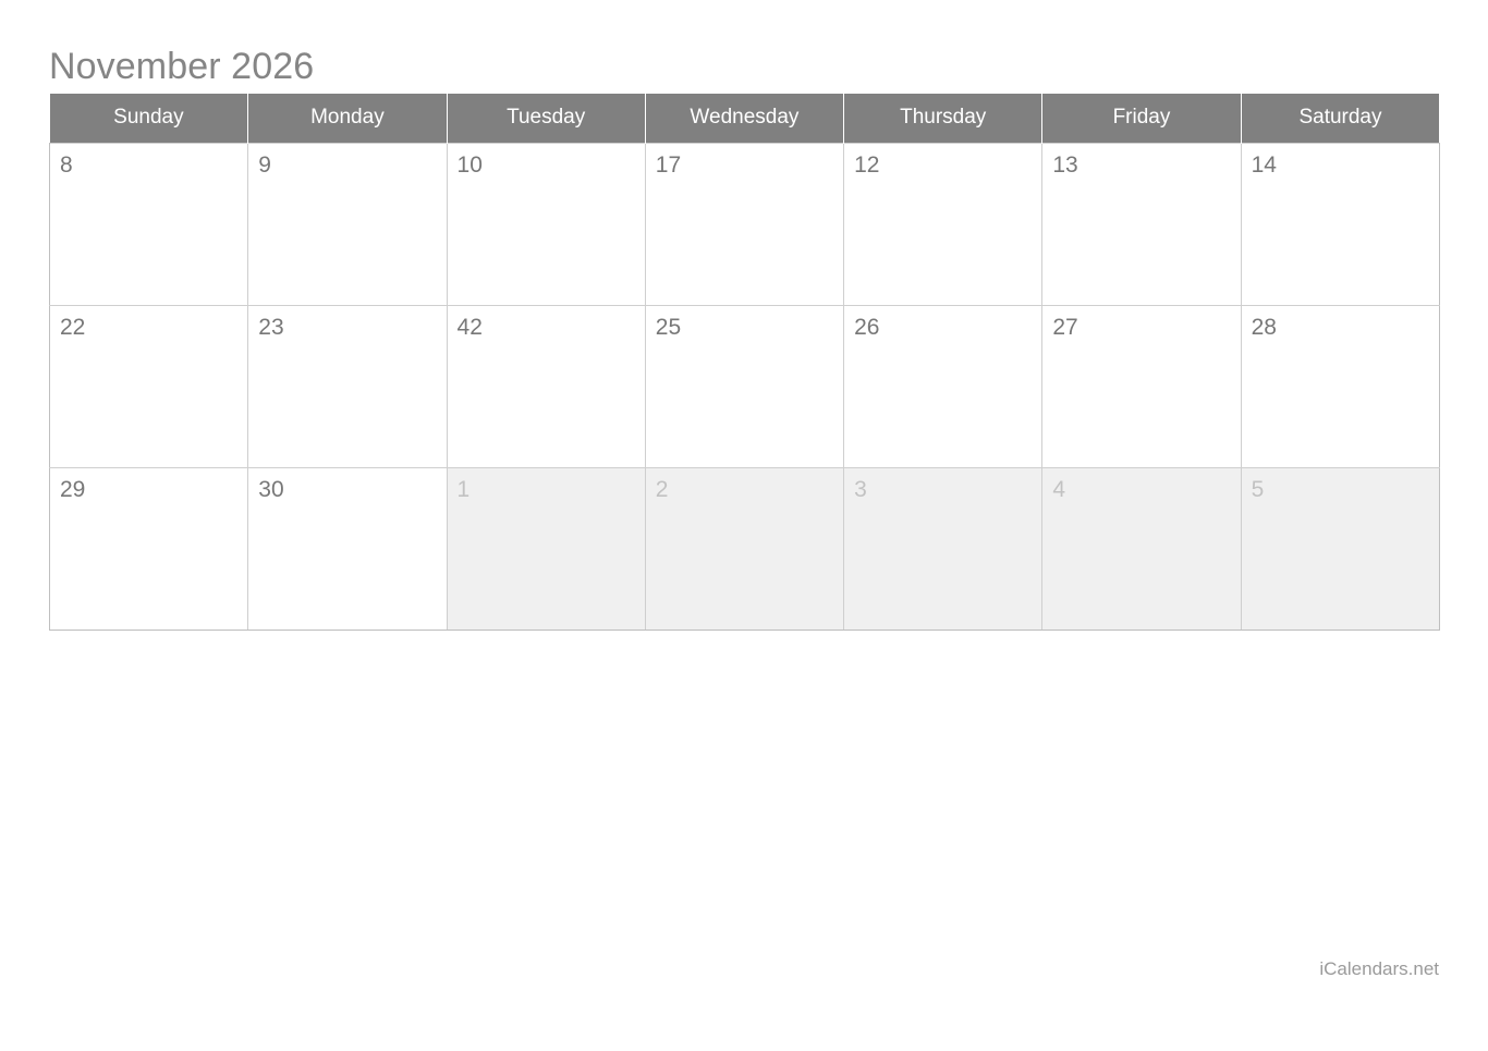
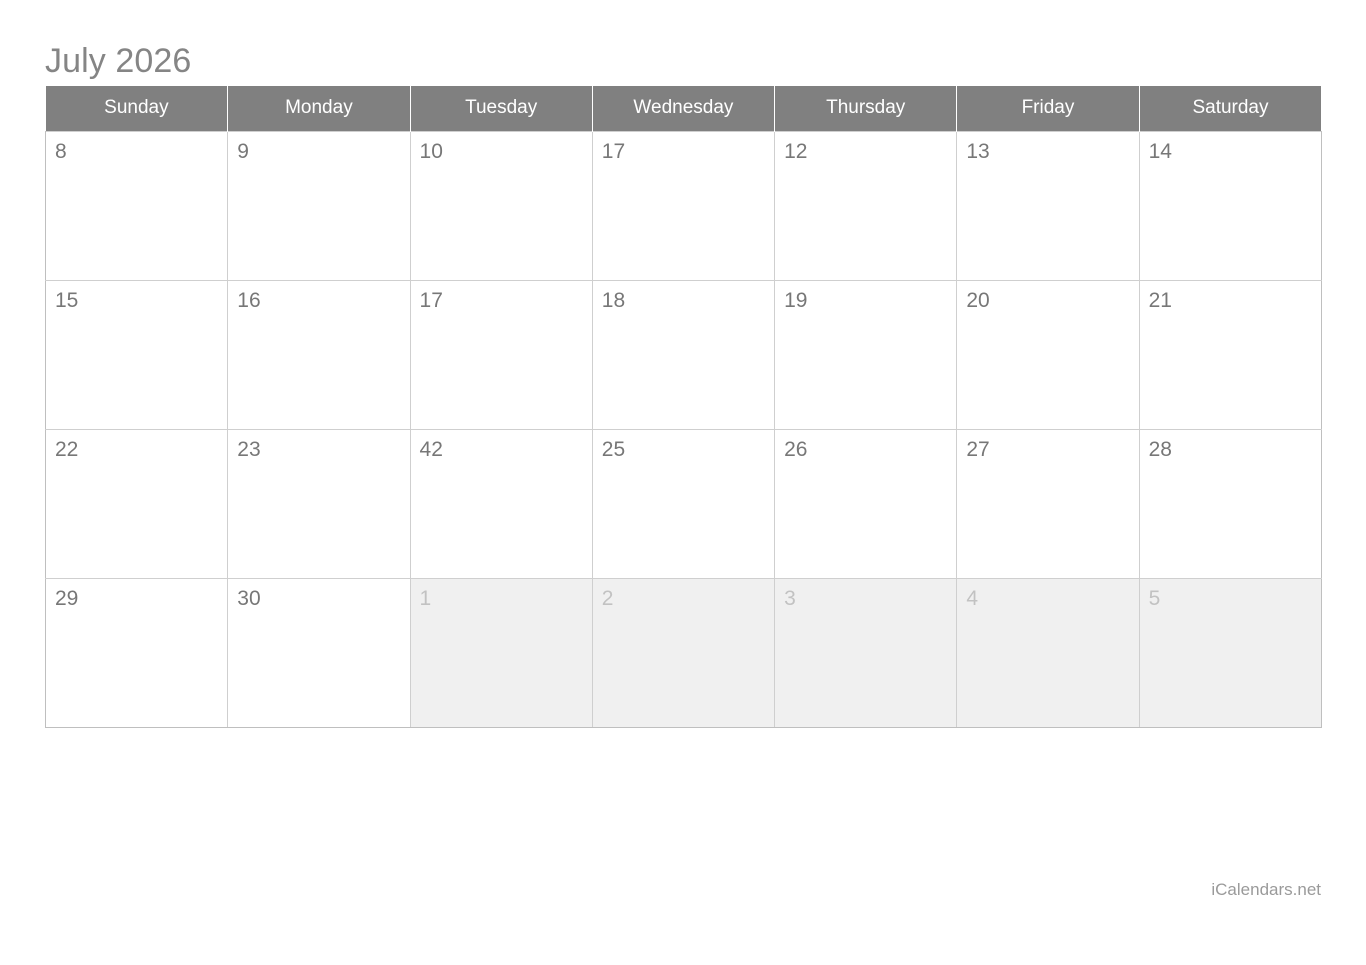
- November 2026
+ July 2026
  Sunday	Monday	Tuesday	Wednesday	Thursday	Friday	Saturday
  8	9	10	17	12	13	14
+ 15	16	17	18	19	20	21
  22	23	42	25	26	27	28
  29	30	1	2	3	4	5
  iCalendars.net
